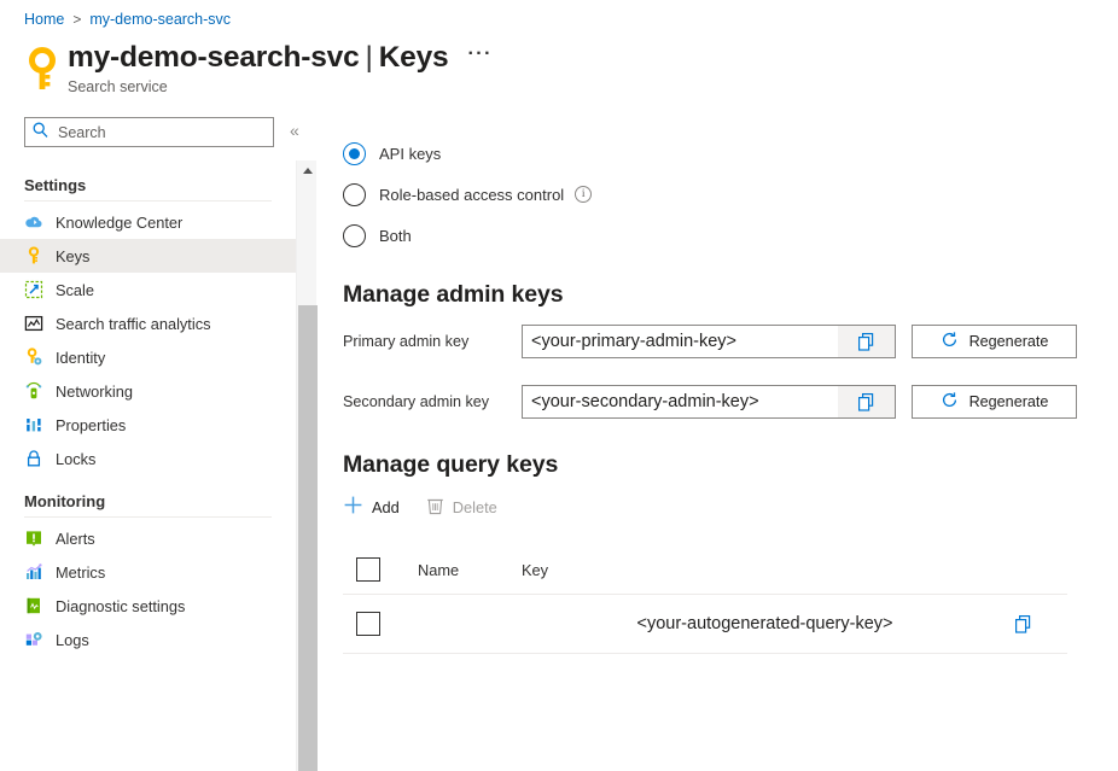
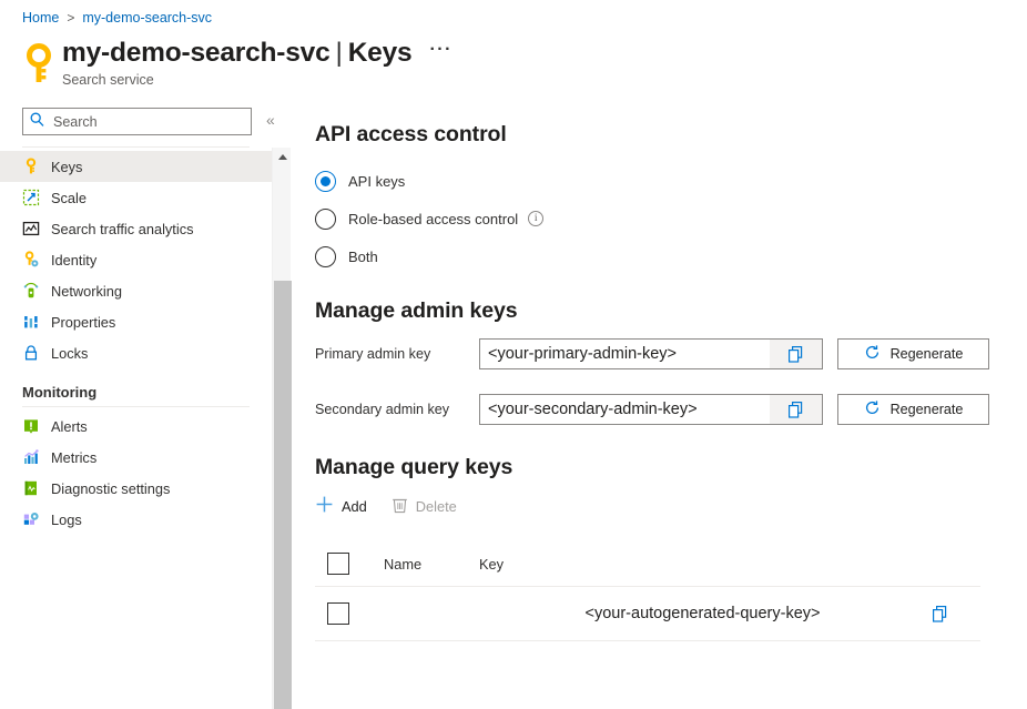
  Home
  >
  my-demo-search-svc
  my-demo-search-svc
  |
  Keys
  ···
  Search service
  Search
  «
- Settings
- Knowledge Center
  Keys
  Scale
  Search traffic analytics
  Identity
  Networking
  Properties
  Locks
  Monitoring
  Alerts
  Metrics
  Diagnostic settings
  Logs
+ API access control
  API keys
  Role-based access control
  i
  Both
  Manage admin keys
  Primary admin key
  <your-primary-admin-key>
  Regenerate
  Secondary admin key
  <your-secondary-admin-key>
  Regenerate
  Manage query keys
  Add
  Delete
  Name
  Key
  <your-autogenerated-query-key>
